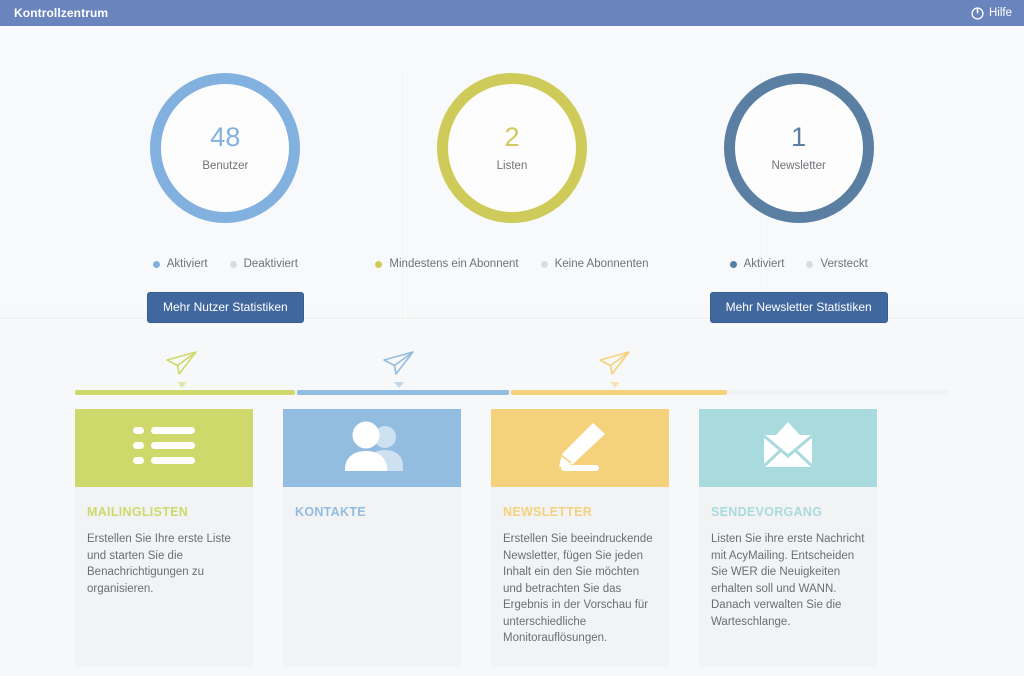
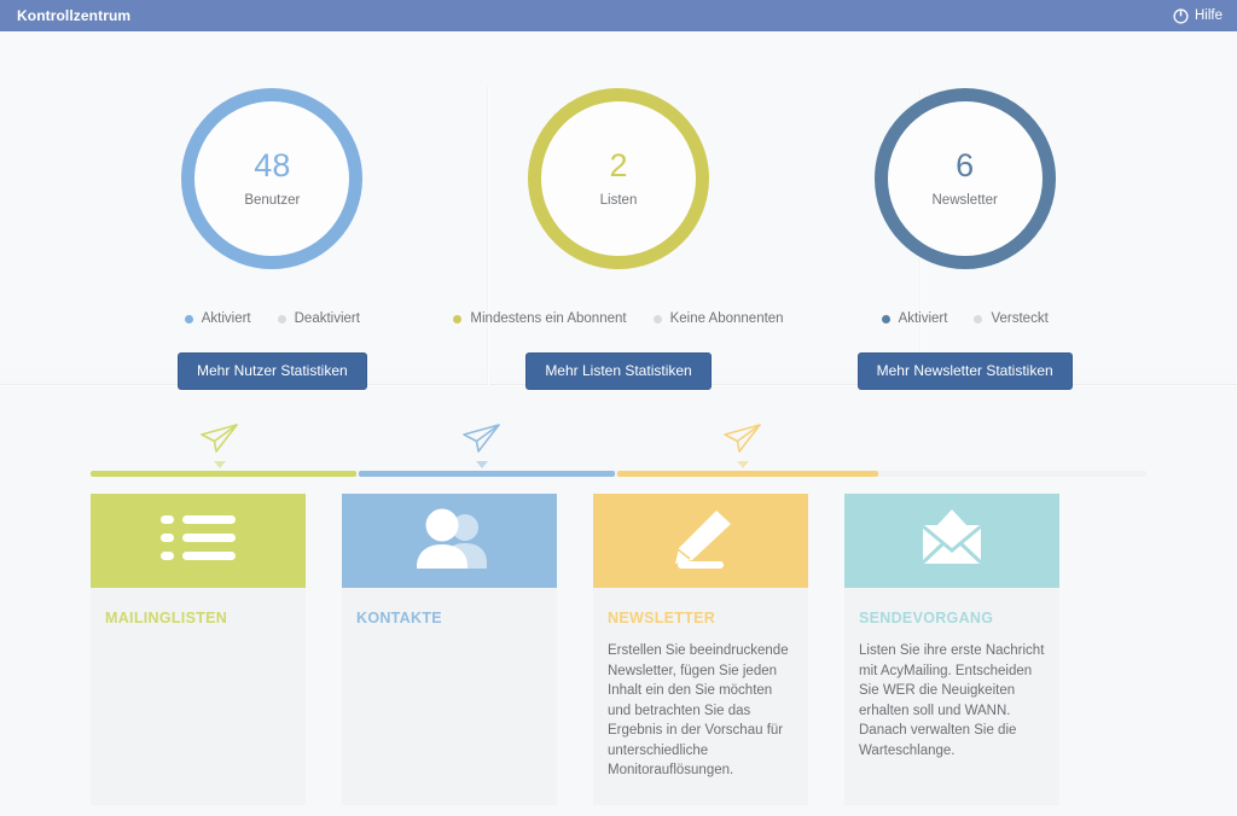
  Kontrollzentrum
  Hilfe
  48
  Benutzer
  Aktiviert
  Deaktiviert
  Mehr Nutzer Statistiken
  2
  Listen
  Mindestens ein Abonnent
  Keine Abonnenten
+ Mehr Listen Statistiken
- 1
+ 6
  Newsletter
  Aktiviert
  Versteckt
  Mehr Newsletter Statistiken
  MAILINGLISTEN
- Erstellen Sie Ihre erste Liste und starten Sie die Benachrichtigungen zu organisieren.
  KONTAKTE
  NEWSLETTER
  Erstellen Sie beeindruckende Newsletter, fügen Sie jeden Inhalt ein den Sie möchten und betrachten Sie das Ergebnis in der Vorschau für unterschiedliche Monitorauflösungen.
  SENDEVORGANG
  Listen Sie ihre erste Nachricht mit AcyMailing. Entscheiden Sie WER die Neuigkeiten erhalten soll und WANN. Danach verwalten Sie die Warteschlange.
